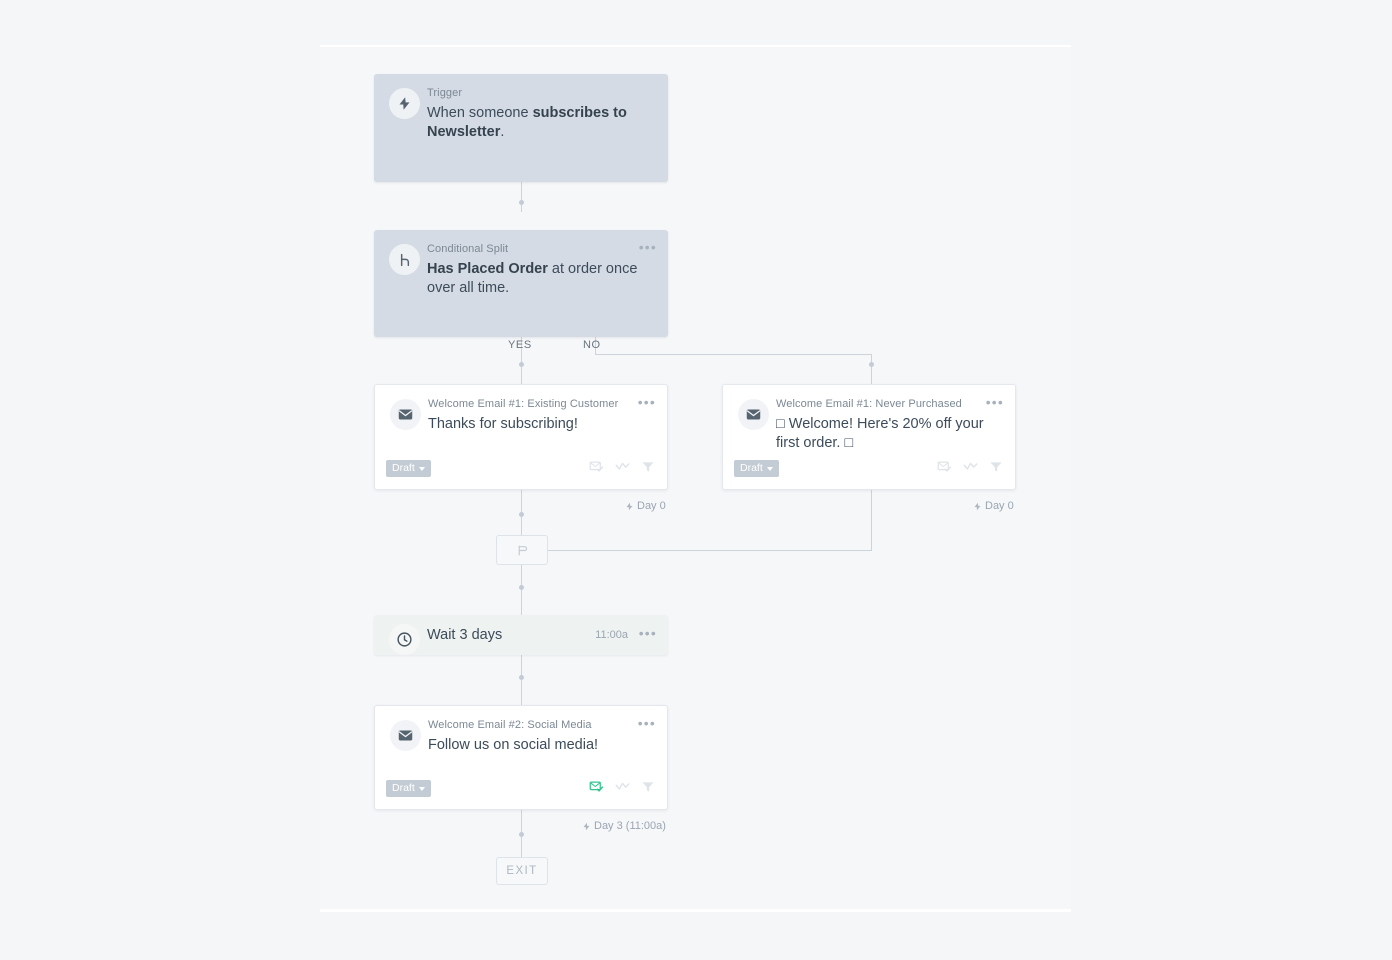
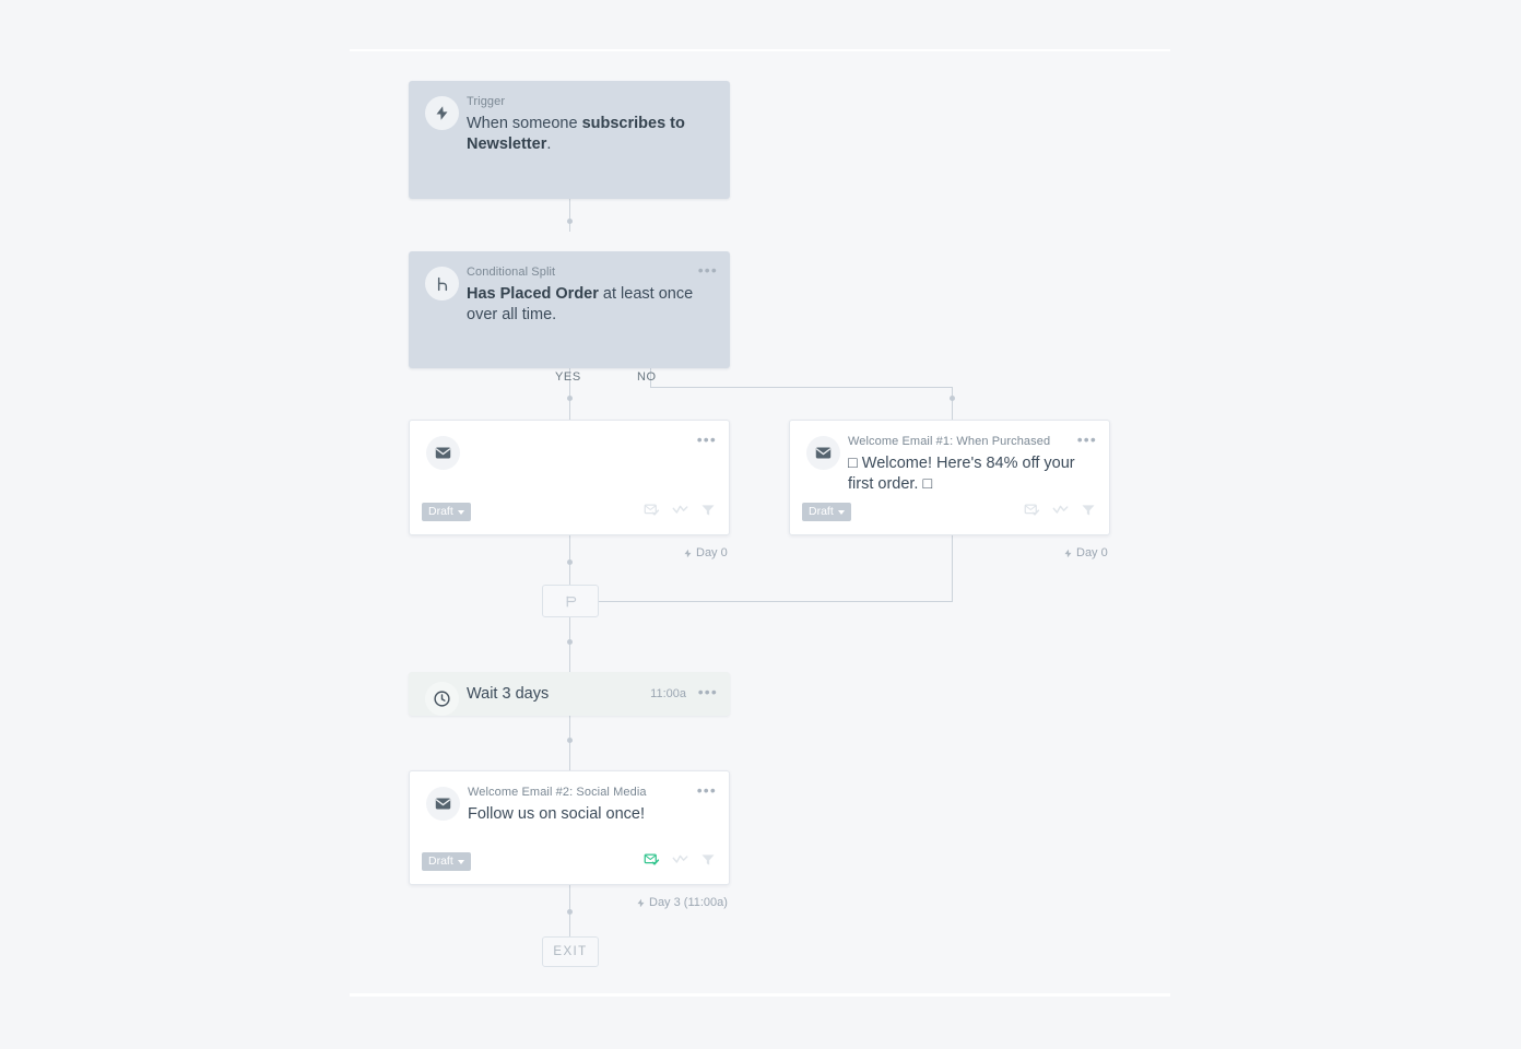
  Trigger
  When someone subscribes to Newsletter.
  •••
  Conditional Split
- Has Placed Order at order once over all time.
+ Has Placed Order at least once over all time.
  YES
  NO
  •••
- Welcome Email #1: Existing Customer
- Thanks for subscribing!
  Draft
  Day 0
  •••
- Welcome Email #1: Never Purchased
+ Welcome Email #1: When Purchased
- □ Welcome! Here's 20% off your first order. □
+ □ Welcome! Here's 84% off your first order. □
  Draft
  Day 0
  Wait 3 days
  11:00a
  •••
  •••
  Welcome Email #2: Social Media
- Follow us on social media!
+ Follow us on social once!
  Draft
  Day 3 (11:00a)
  EXIT
